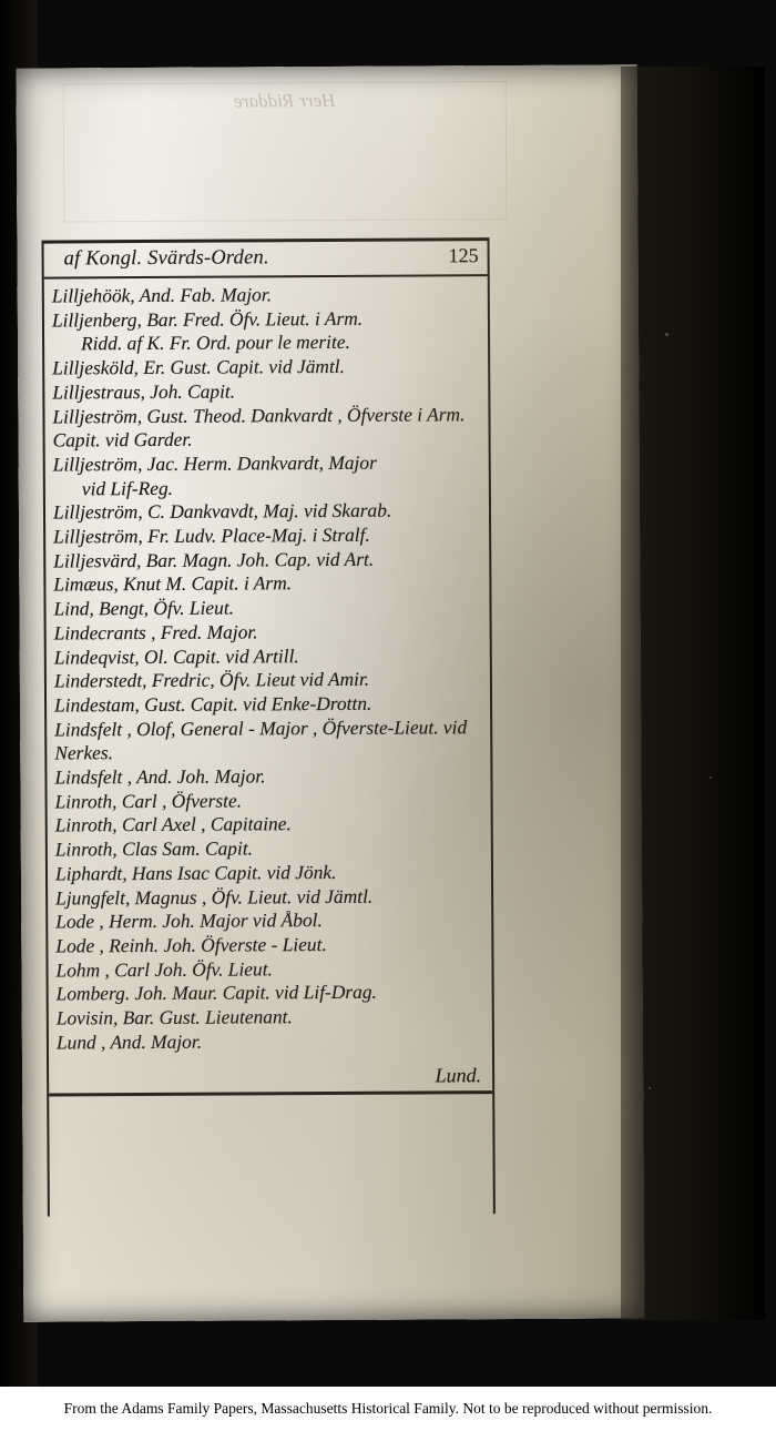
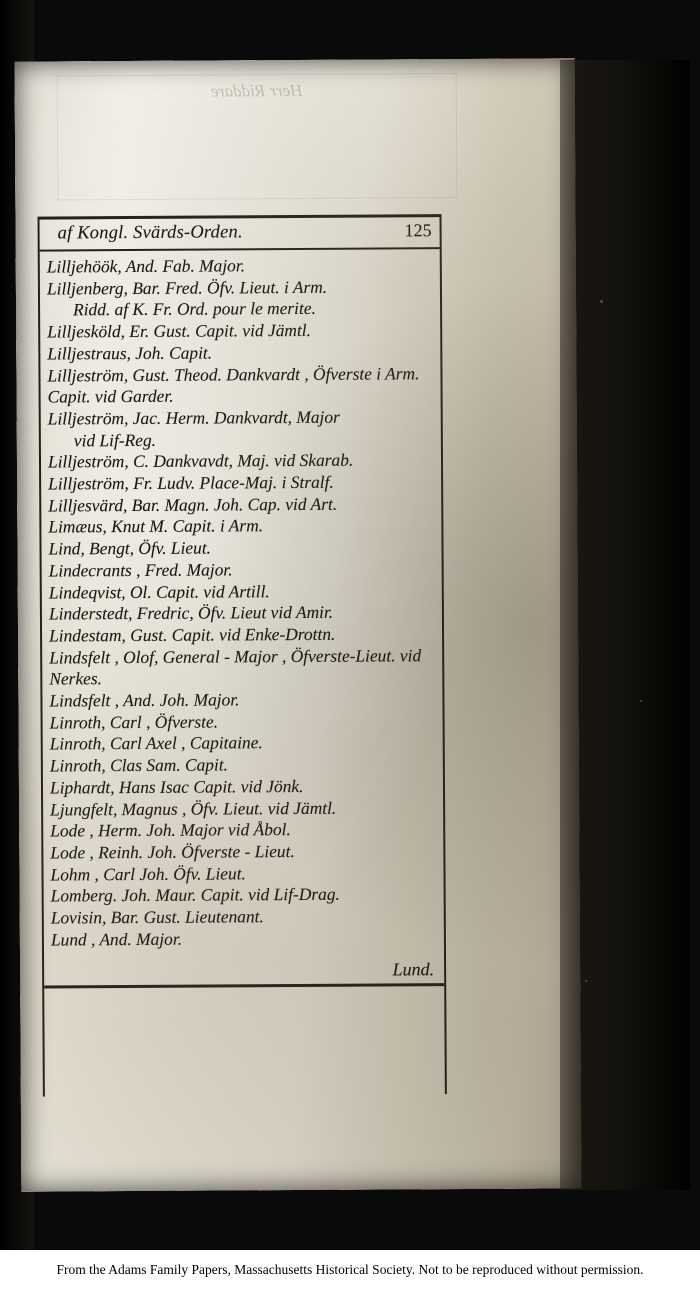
- From the Adams Family Papers, Massachusetts Historical Family. Not to be reproduced without permission.
+ From the Adams Family Papers, Massachusetts Historical Society. Not to be reproduced without permission.
